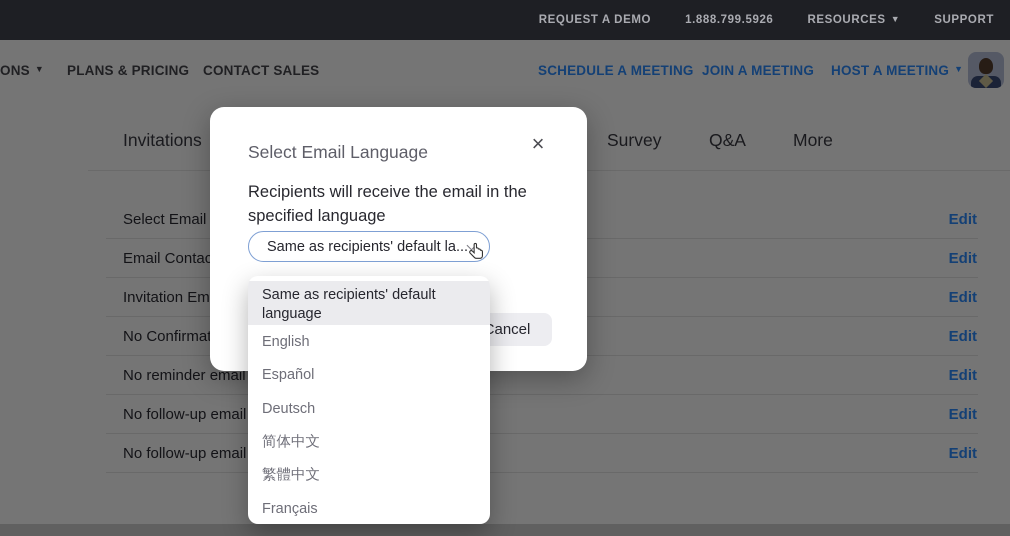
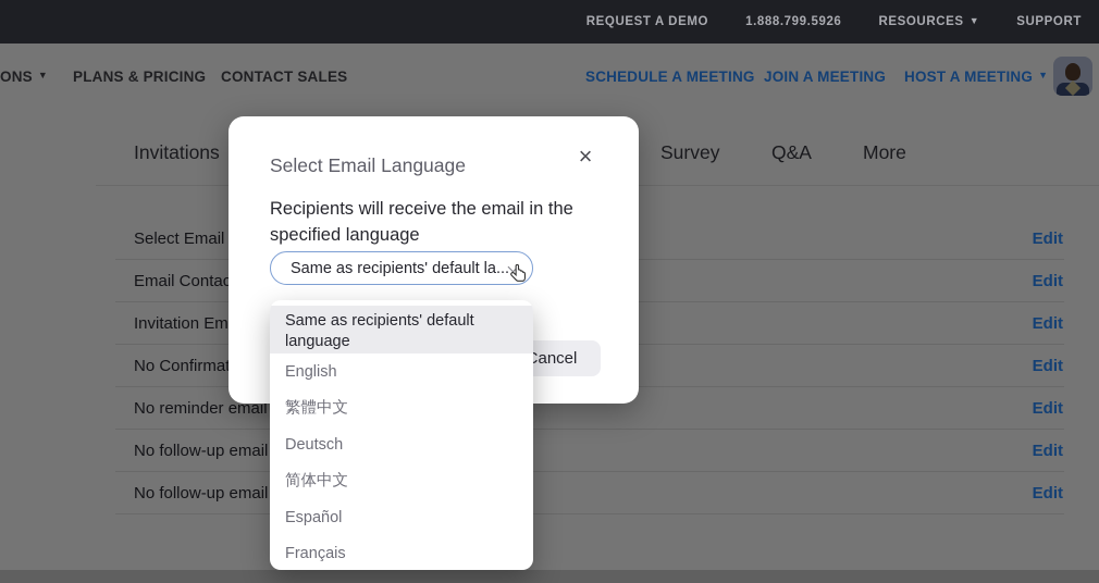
  REQUEST A DEMO
  1.888.799.5926
  RESOURCES ▼
  SUPPORT
  ONS
  ▼
  PLANS & PRICING
  CONTACT SALES
  SCHEDULE A MEETING
  JOIN A MEETING
  HOST A MEETING
  ▼
  Invitations
  Survey
  Q&A
  More
  Select Email
  Edit
  Email Contac
  Edit
  Invitation Em
  Edit
  No Confirma
  Edit
  No reminder email
  Edit
  No follow-up email
  Edit
  No follow-up email
  Edit
  Select Email Language
  Recipients will receive the email in the
  specified language
  Same as recipients' default la...
  ancel
  ×
  Same as recipients' default language
  English
- Español
+ 繁體中文
  Deutsch
  简体中文
- 繁體中文
+ Español
  Français
